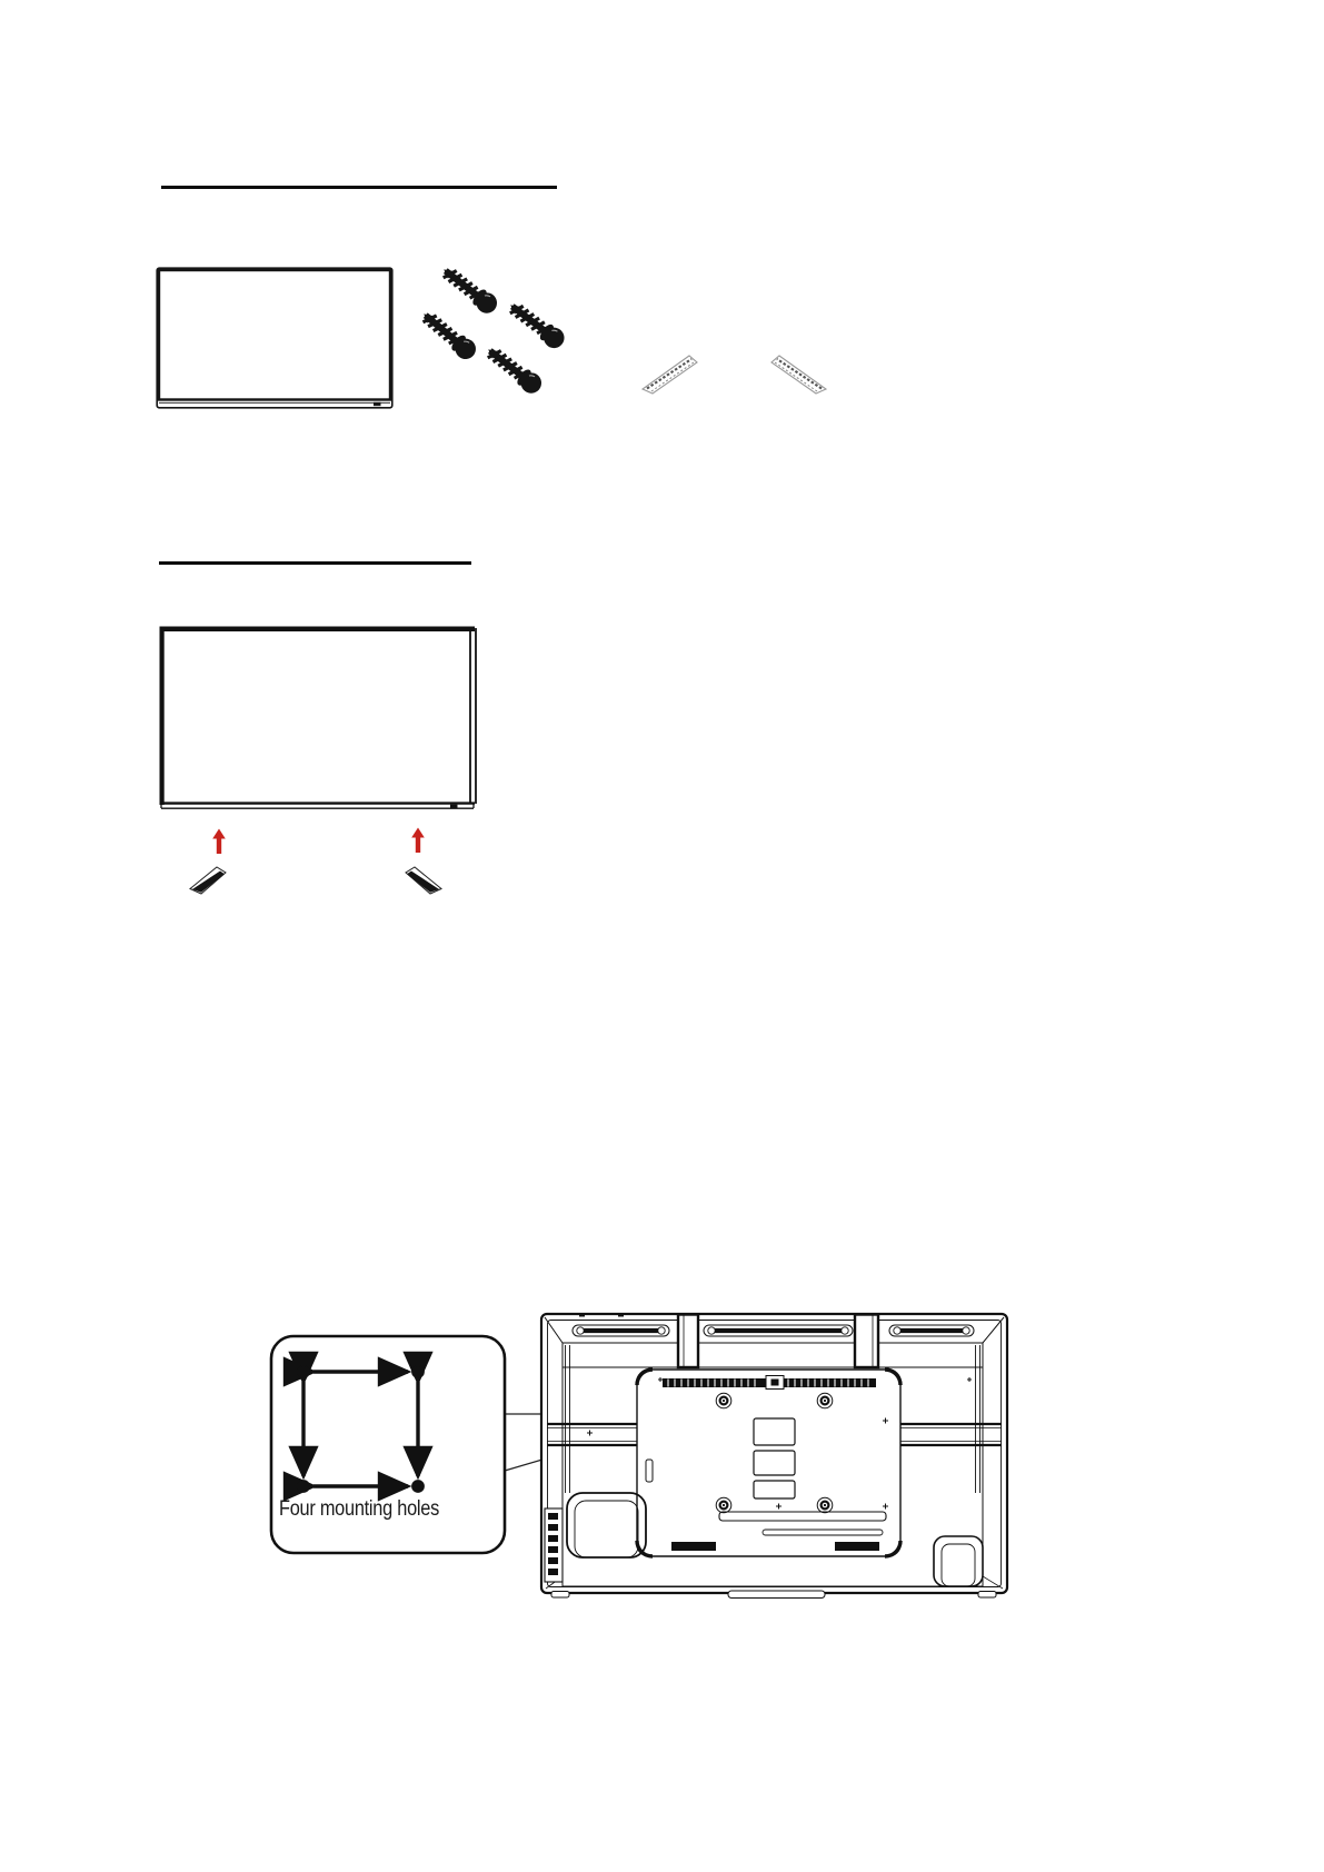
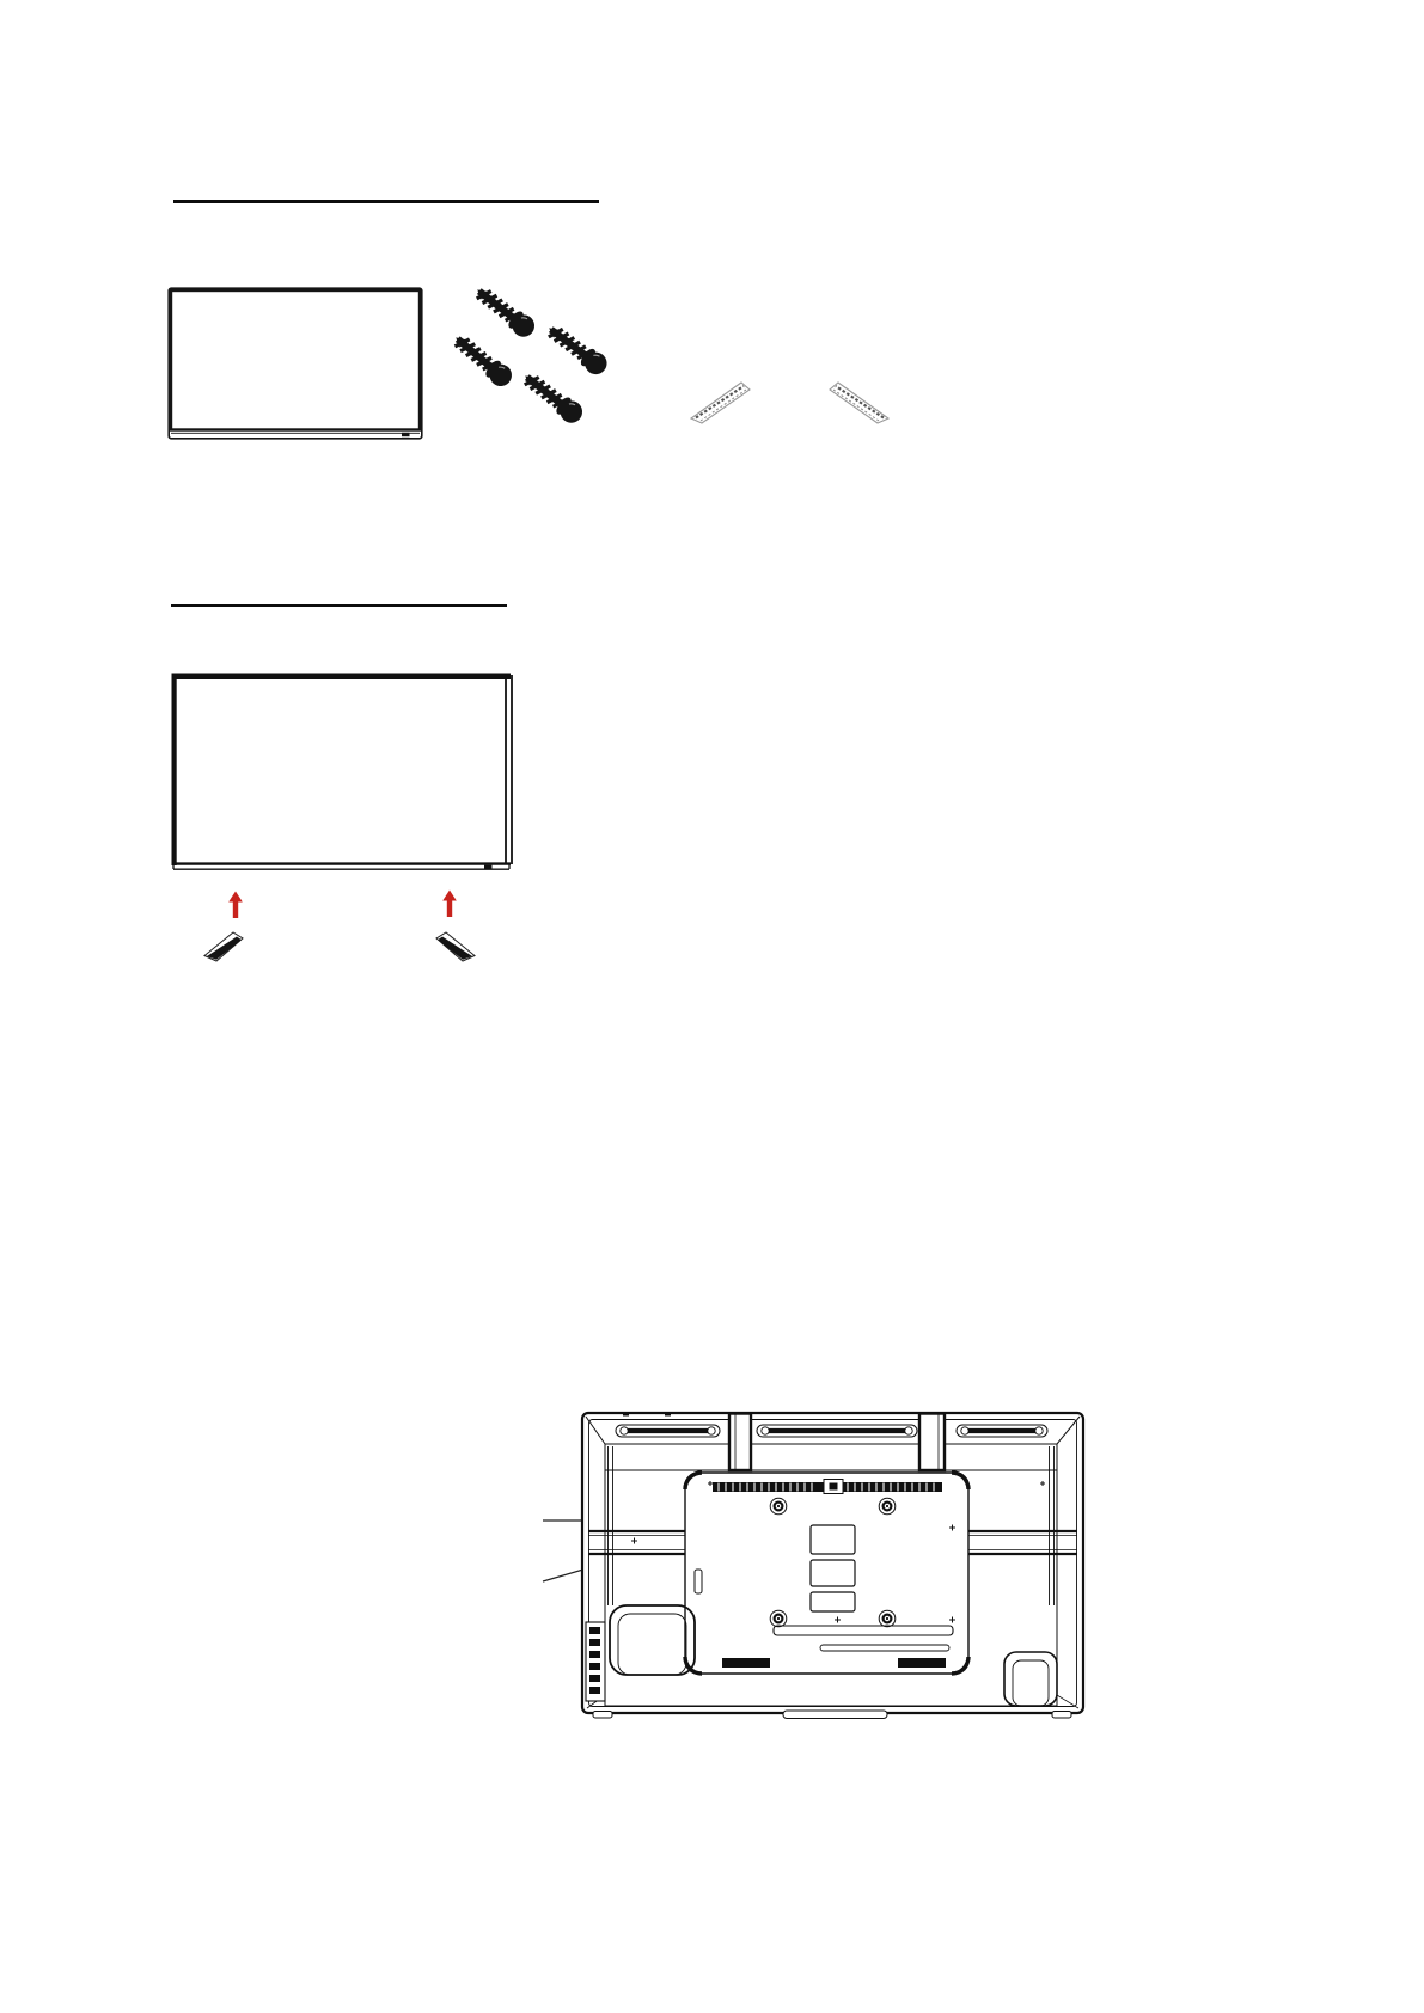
- Four mounting holes
